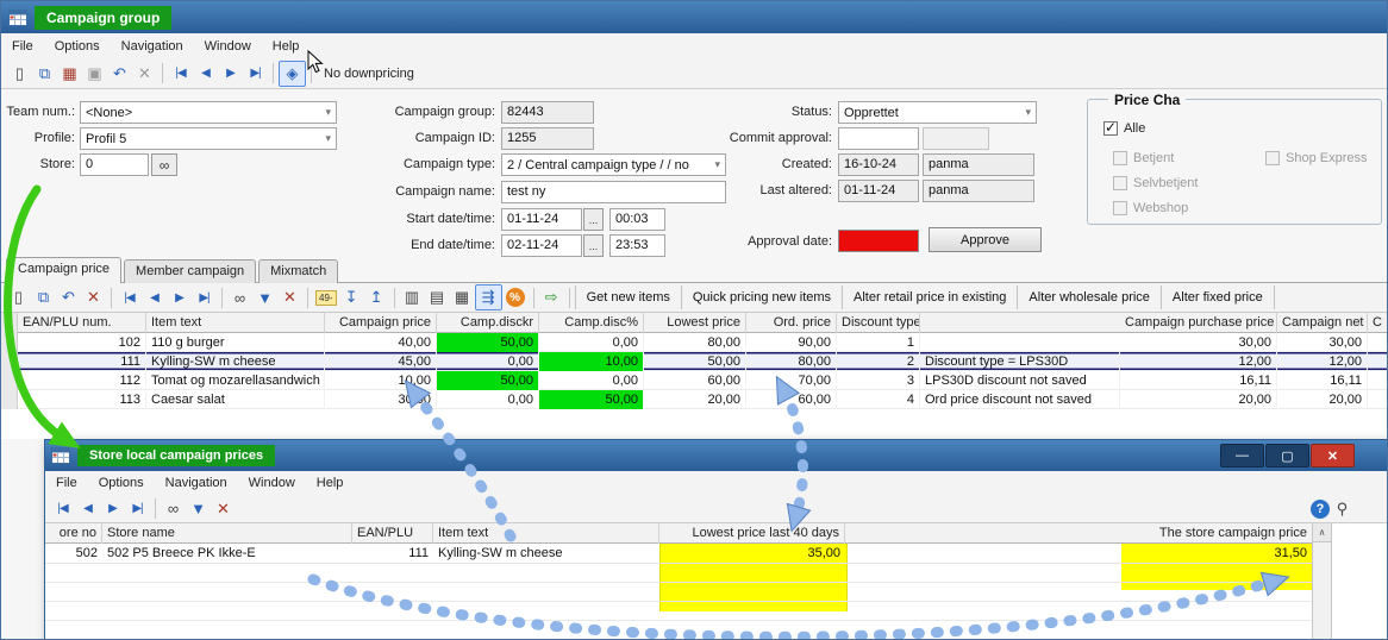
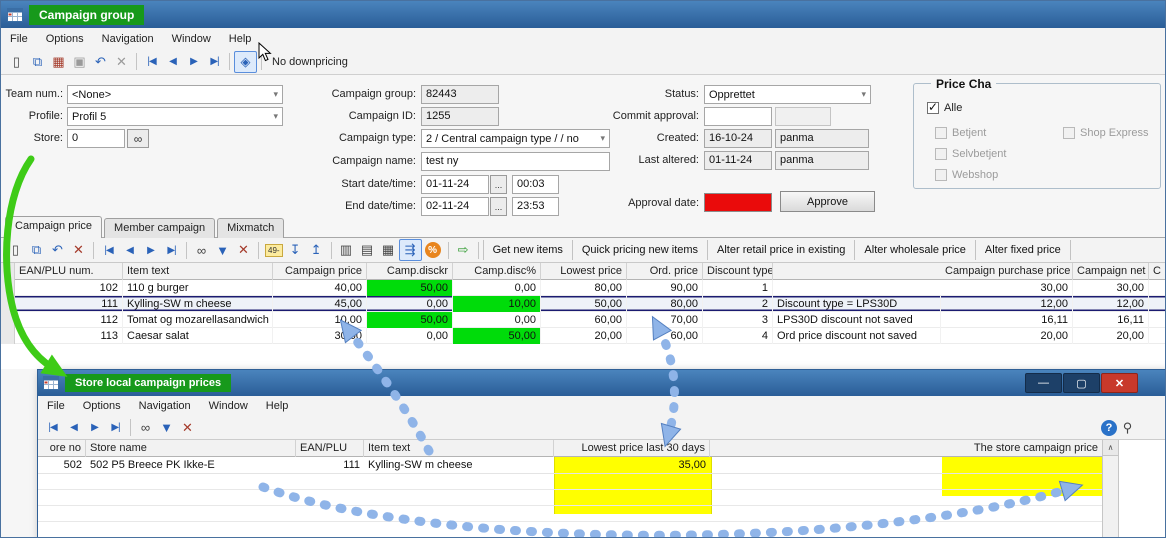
  Campaign group
  File
  Options
  Navigation
  Window
  Help
  ▯
  ⧉
  ▦
  ▣
  ↶
  ✕
  |◀
  ◀
  ▶
  ▶|
  ◈
  No downpricing
  Team num.:
  <None>
  ▾
  Profile:
  Profil 5
  ▾
  Store:
  0
  ∞
  Campaign group:
  82443
  Campaign ID:
  1255
  Campaign type:
  2 / Central campaign type / / no
  ▾
  Campaign name:
  test ny
  Start date/time:
  01-11-24
  ...
  00:03
  End date/time:
  02-11-24
  ...
  23:53
  Status:
  Opprettet
  ▾
  Commit approval:
  Created:
  16-10-24
  panma
  Last altered:
  01-11-24
  panma
  Approval date:
  Approve
  Price Cha
  Alle
  Betjent
  Selvbetjent
  Webshop
  Shop Express
  Campaign price
  Member campaign
  Mixmatch
  ▯
  ⧉
  ↶
  ✕
  |◀
  ◀
  ▶
  ▶|
  ∞
  ▼
  ✕
  49-
  ↧
  ↥
  ▥
  ▤
  ▦
  ⇶
  %
  ⇨
  Get new items
  Quick pricing new items
  Alter retail price in existing
  Alter wholesale price
  Alter fixed price
  EAN/PLU num.
  Item text
  Campaign price
  Camp.disckr
  Camp.disc%
  Lowest price
  Ord. price
  Discount type
  Campaign purchase price
  Campaign net
  C
  102
  110 g burger
  40,00
  50,00
  0,00
  80,00
  90,00
  1
  30,00
  30,00
  111
  Kylling-SW m cheese
  45,00
  0,00
  10,00
  50,00
  80,00
  2
  Discount type = LPS30D
  12,00
  12,00
  112
  Tomat og mozarellasandwich
  10,00
  50,00
  0,00
  60,00
  70,00
  3
  LPS30D discount not saved
  16,11
  16,11
  113
  Caesar salat
  30,00
  0,00
  50,00
  20,00
  60,00
  4
  Ord price discount not saved
  20,00
  20,00
  Store local campaign prices
  —
  ▢
  ✕
  File
  Options
  Navigation
  Window
  Help
  |◀
  ◀
  ▶
  ▶|
  ∞
  ▼
  ✕
  ?
  ⚲
  ore no
  Store name
  EAN/PLU
  Item text
- Lowest price last 40 days
+ Lowest price last 30 days
  The store campaign price
  502
  502 P5 Breece PK Ikke-E
  111
  Kylling-SW m cheese
  35,00
- 31,50
  ∧
